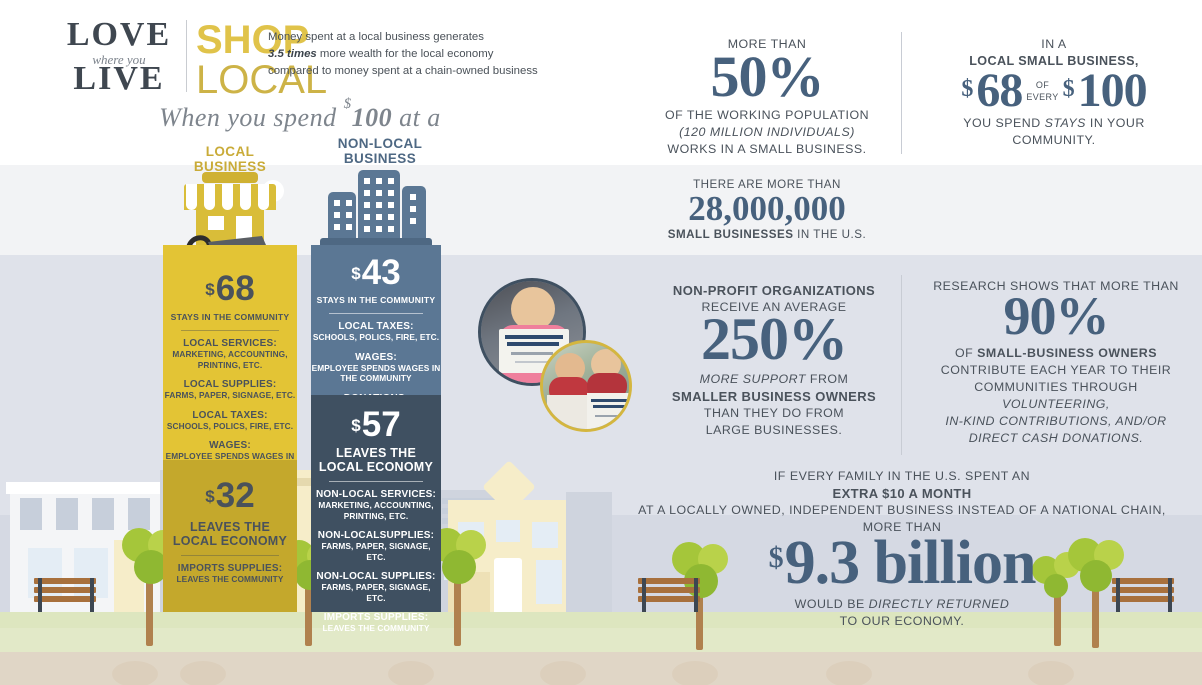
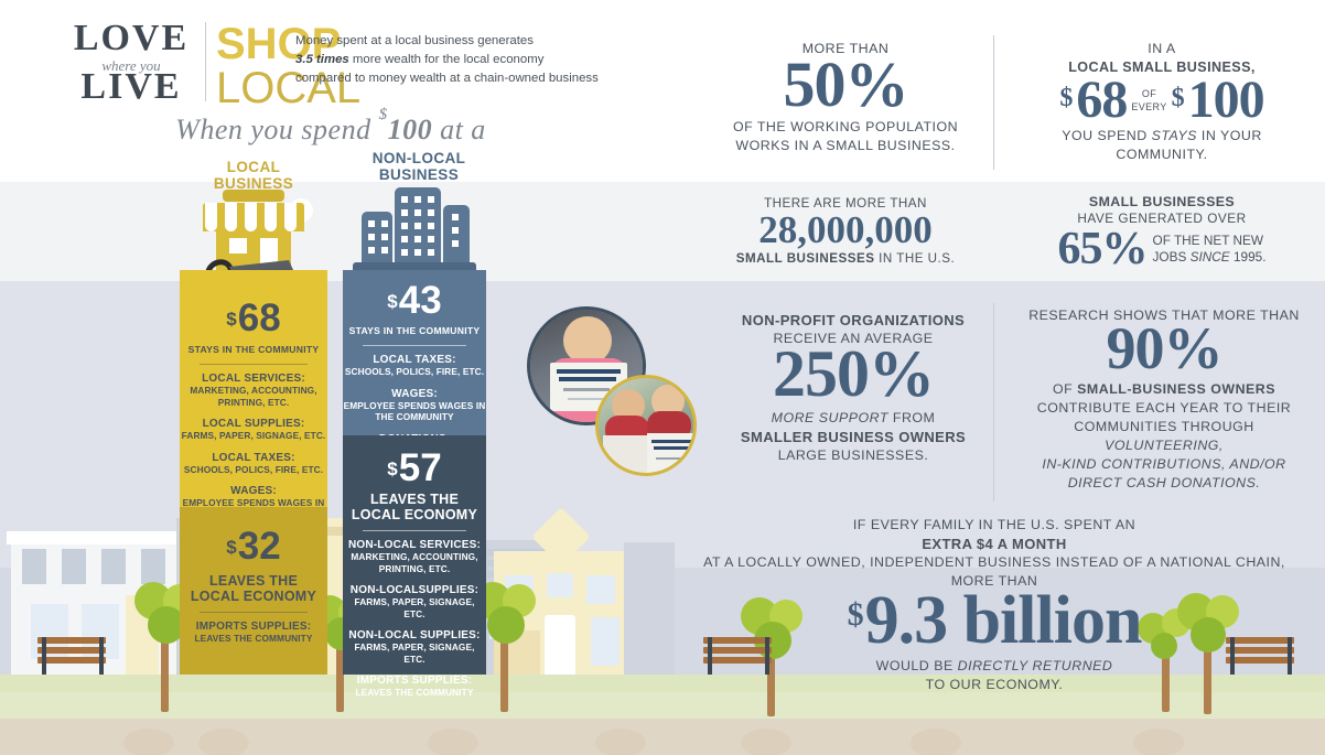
  LOVE
  where you
  LIVE
  SHOP
  LOCAL
  Money spent at a local business generates
  3.5 times more wealth for the local economy
- compared to money spent at a chain-owned business
+ compared to money wealth at a chain-owned business
  When you spend $100 at a
  LOCAL
  BUSINESS
  NON-LOCAL
  BUSINESS
  $68
  STAYS IN THE COMMUNITY
  LOCAL SERVICES:
  MARKETING, ACCOUNTING, PRINTING, ETC.
  LOCAL SUPPLIES:
  FARMS, PAPER, SIGNAGE, ETC.
  LOCAL TAXES:
  SCHOOLS, POLICS, FIRE, ETC.
  WAGES:
  $32
  LEAVES THE
  LOCAL ECONOMY
  IMPORTS SUPPLIES:
  LEAVES THE COMMUNITY
  $43
  STAYS IN THE COMMUNITY
  LOCAL TAXES:
  SCHOOLS, POLICS, FIRE, ETC.
  WAGES:
  EMPLOYEE SPENDS WAGES IN THE COMMUNITY
  $57
  LEAVES THE
  LOCAL ECONOMY
  NON-LOCAL SERVICES:
  MARKETING, ACCOUNTING, PRINTING, ETC.
  NON-LOCALSUPPLIES:
  FARMS, PAPER, SIGNAGE, ETC.
  NON-LOCAL SUPPLIES:
  FARMS, PAPER, SIGNAGE, ETC.
  IMPORTS SUPPLIES:
  LEAVES THE COMMUNITY
  MORE THAN
  50%
  OF THE WORKING POPULATION
- (120 MILLION INDIVIDUALS)
  WORKS IN A SMALL BUSINESS.
  IN A
  LOCAL SMALL BUSINESS,
  $
  68
  OF
  EVERY
  $
  100
  YOU SPEND STAYS IN YOUR
  COMMUNITY.
  THERE ARE MORE THAN
  28,000,000
  SMALL BUSINESSES IN THE U.S.
+ SMALL BUSINESSES
+ HAVE GENERATED OVER
+ 65%
+ OF THE NET NEW
+ JOBS SINCE 1995.
  NON-PROFIT ORGANIZATIONS
  RECEIVE AN AVERAGE
  250%
  MORE SUPPORT FROM
  SMALLER BUSINESS OWNERS
- THAN THEY DO FROM
  LARGE BUSINESSES.
  RESEARCH SHOWS THAT MORE THAN
  90%
  OF SMALL-BUSINESS OWNERS
  CONTRIBUTE EACH YEAR TO THEIR
  COMMUNITIES THROUGH
  VOLUNTEERING,
  IN-KIND CONTRIBUTIONS, AND/OR
  DIRECT CASH DONATIONS.
  IF EVERY FAMILY IN THE U.S. SPENT AN
- EXTRA $10 A MONTH
+ EXTRA $4 A MONTH
  AT A LOCALLY OWNED, INDEPENDENT BUSINESS INSTEAD OF A NATIONAL CHAIN,
  MORE THAN
  $
  9.3 billion
  WOULD BE DIRECTLY RETURNED
  TO OUR ECONOMY.
